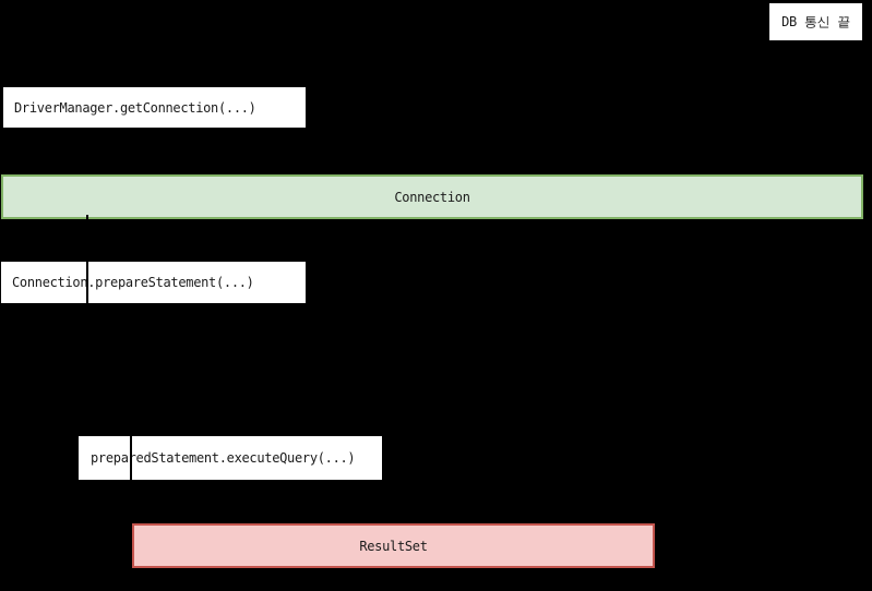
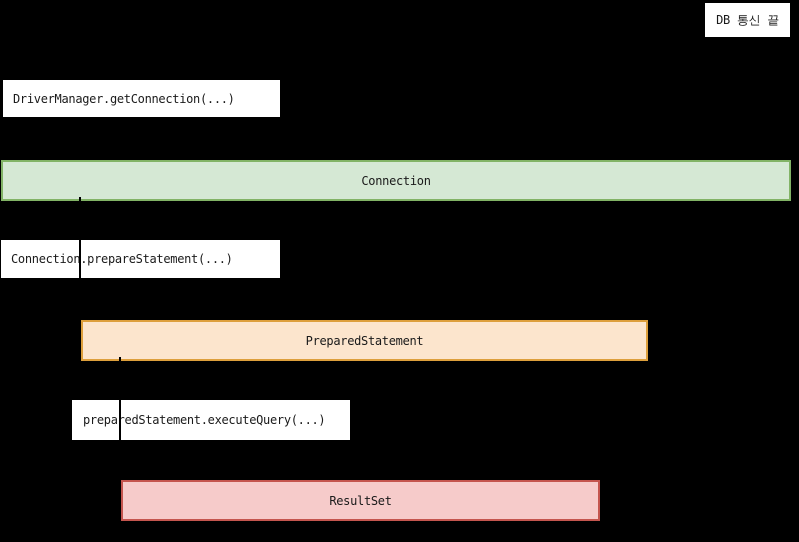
  DB 통신 끝
  DriverManager.getConnection(...)
  Connection
  Connection.prepareStatement(...)
+ PreparedStatement
  preparedStatement.executeQuery(...)
  ResultSet
